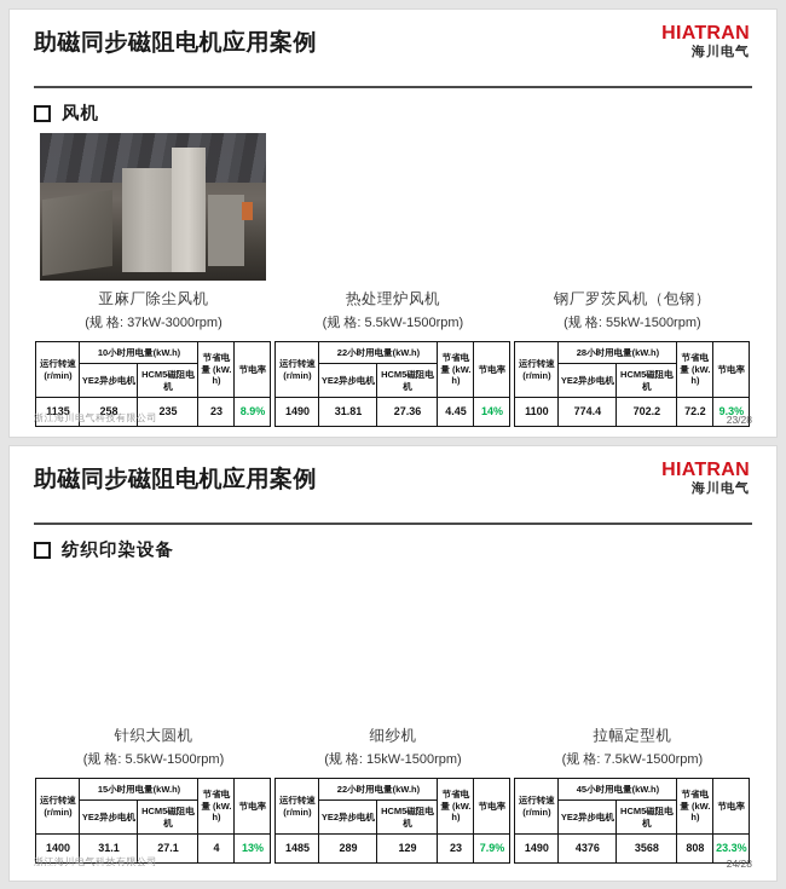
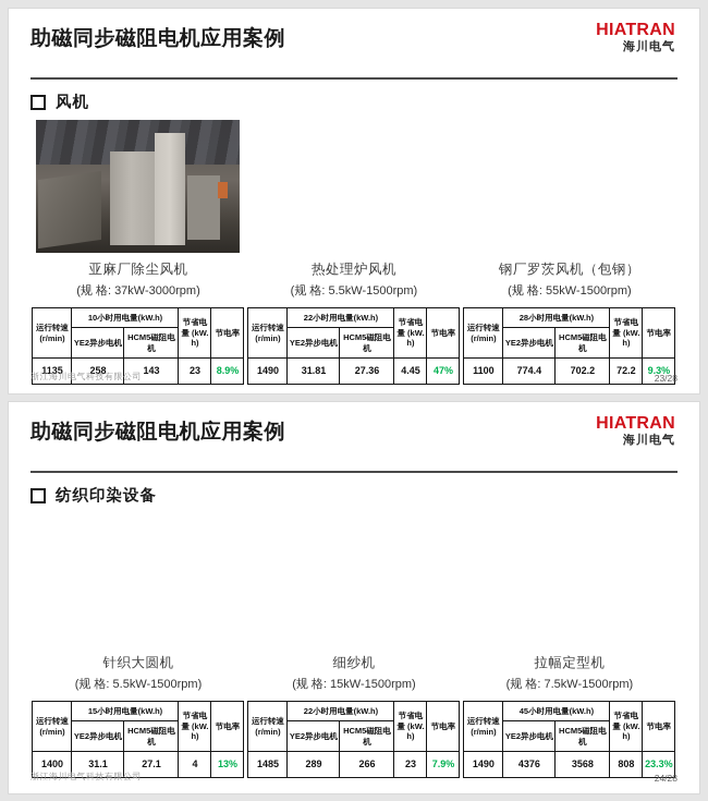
  助磁同步磁阻电机应用案例
  HIATRAN
  海川电气
  风机
  亚麻厂除尘风机
  (规 格: 37kW-3000rpm)
  运行转速 (r/min)	10小时用电量(kW.h)	节省电量 (kW.h)	节电率
  YE2异步电机	HCM5磁阻电机
- 1135	258	235	23	8.9%
+ 1135	258	143	23	8.9%
  热处理炉风机
  (规 格: 5.5kW-1500rpm)
  运行转速 (r/min)	22小时用电量(kW.h)	节省电量 (kW.h)	节电率
  YE2异步电机	HCM5磁阻电机
- 1490	31.81	27.36	4.45	14%
+ 1490	31.81	27.36	4.45	47%
  钢厂罗茨风机（包钢）
  (规 格: 55kW-1500rpm)
  运行转速 (r/min)	28小时用电量(kW.h)	节省电量 (kW.h)	节电率
  YE2异步电机	HCM5磁阻电机
  1100	774.4	702.2	72.2	9.3%
  浙江海川电气科技有限公司
  23/28
  助磁同步磁阻电机应用案例
  HIATRAN
  海川电气
  纺织印染设备
  针织大圆机
  (规 格: 5.5kW-1500rpm)
  运行转速 (r/min)	15小时用电量(kW.h)	节省电量 (kW.h)	节电率
  YE2异步电机	HCM5磁阻电机
  1400	31.1	27.1	4	13%
  细纱机
  (规 格: 15kW-1500rpm)
  运行转速 (r/min)	22小时用电量(kW.h)	节省电量 (kW.h)	节电率
  YE2异步电机	HCM5磁阻电机
- 1485	289	129	23	7.9%
+ 1485	289	266	23	7.9%
  拉幅定型机
  (规 格: 7.5kW-1500rpm)
  运行转速 (r/min)	45小时用电量(kW.h)	节省电量 (kW.h)	节电率
  YE2异步电机	HCM5磁阻电机
  1490	4376	3568	808	23.3%
  浙江海川电气科技有限公司
  24/28
